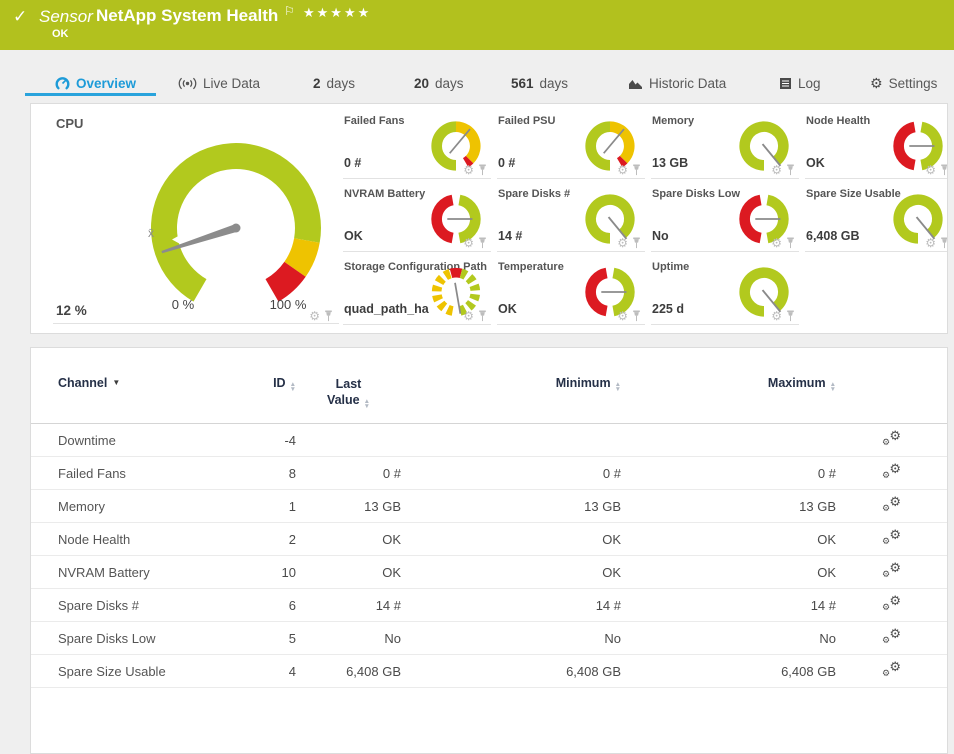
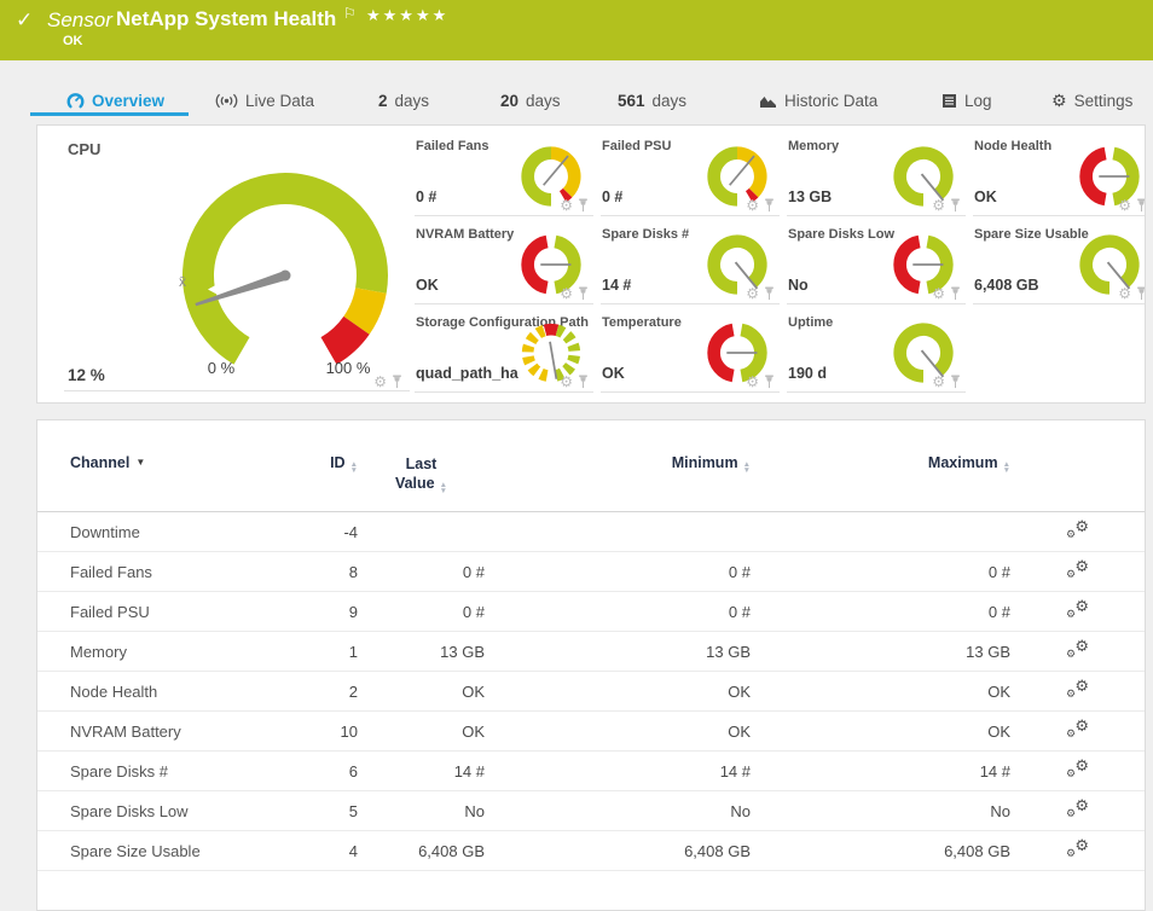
  ✓
  Sensor
  NetApp System Health
  ⚐
  ★★★★★
  OK
  Overview
  Live Data
  2
  days
  20
  days
  561
  days
  Historic Data
  Log
  ⚙
  Settings
  CPU
  x̄
  0 %
  100 %
  12 %
  ⚙
  Failed Fans
  0 #
  ⚙
  Failed PSU
  0 #
  ⚙
  Memory
  13 GB
  ⚙
  Node Health
  OK
  ⚙
  NVRAM Battery
  OK
  ⚙
  Spare Disks #
  14 #
  ⚙
  Spare Disks Low
  No
  ⚙
  Spare Size Usable
  6,408 GB
  ⚙
  Storage Configuration Path
  quad_path_ha
  ⚙
  Temperature
  OK
  ⚙
  Uptime
- 225 d
+ 190 d
  ⚙
  Channel ▼	ID	LastValue	Minimum	Maximum
  Downtime	-4				⚙⚙
  Failed Fans	8	0 #	0 #	0 #	⚙⚙
+ Failed PSU	9	0 #	0 #	0 #	⚙⚙
  Memory	1	13 GB	13 GB	13 GB	⚙⚙
  Node Health	2	OK	OK	OK	⚙⚙
  NVRAM Battery	10	OK	OK	OK	⚙⚙
  Spare Disks #	6	14 #	14 #	14 #	⚙⚙
  Spare Disks Low	5	No	No	No	⚙⚙
  Spare Size Usable	4	6,408 GB	6,408 GB	6,408 GB	⚙⚙
